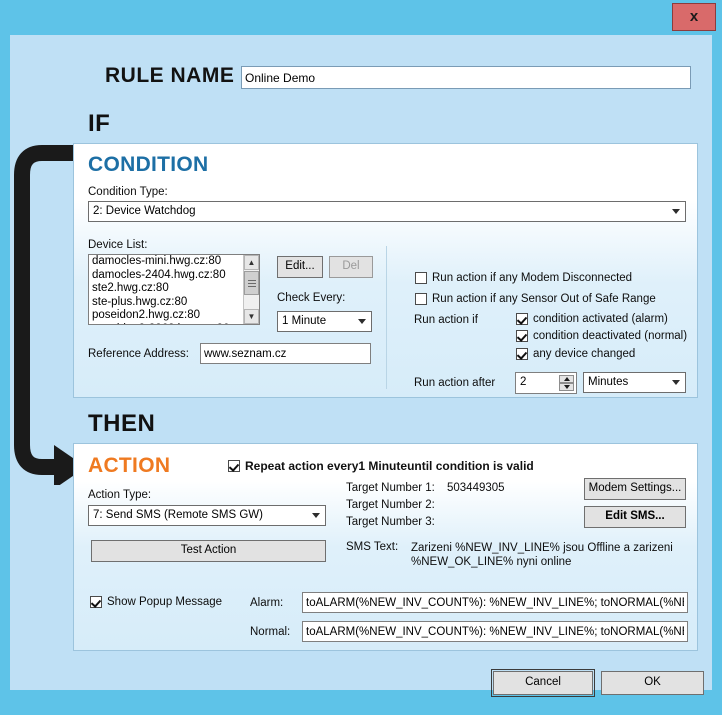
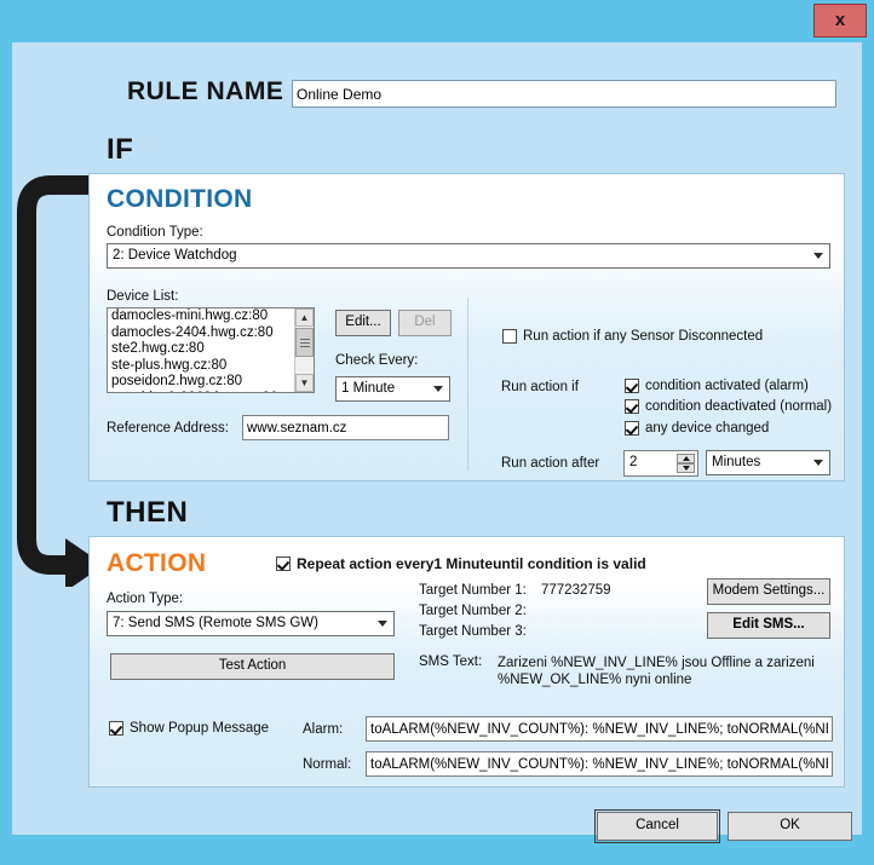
  x
  RULE NAME
  Online Demo
  IF
  THEN
  CONDITION
  Condition Type:
  2: Device Watchdog
  Device List:
  damocles-mini.hwg.cz:80
  damocles-2404.hwg.cz:80
  ste2.hwg.cz:80
  ste-plus.hwg.cz:80
  poseidon2.hwg.cz:80
  ▲
  ▼
  Edit...
  Del
  Check Every:
  1 Minute
  Reference Address:
  www.seznam.cz
- Run action if any Modem Disconnected
+ Run action if any Sensor Disconnected
- Run action if any Sensor Out of Safe Range
  Run action if
  condition activated (alarm)
  condition deactivated (normal)
  any device changed
  Run action after
  2
  Minutes
  ACTION
  Repeat action every
  1 Minute
  until condition is valid
  Action Type:
  7: Send SMS (Remote SMS GW)
  Test Action
  Target Number 1:
- 503449305
+ 777232759
  Target Number 2:
  Target Number 3:
  SMS Text:
  Zarizeni %NEW_INV_LINE% jsou Offline a zarizeni
  %NEW_OK_LINE% nyni online
  Modem Settings...
  Edit SMS...
  Show Popup Message
  Alarm:
  toALARM(%NEW_INV_COUNT%): %NEW_INV_LINE%; toNORMAL(%N
  Normal:
  toALARM(%NEW_INV_COUNT%): %NEW_INV_LINE%; toNORMAL(%N
  Cancel
  OK
